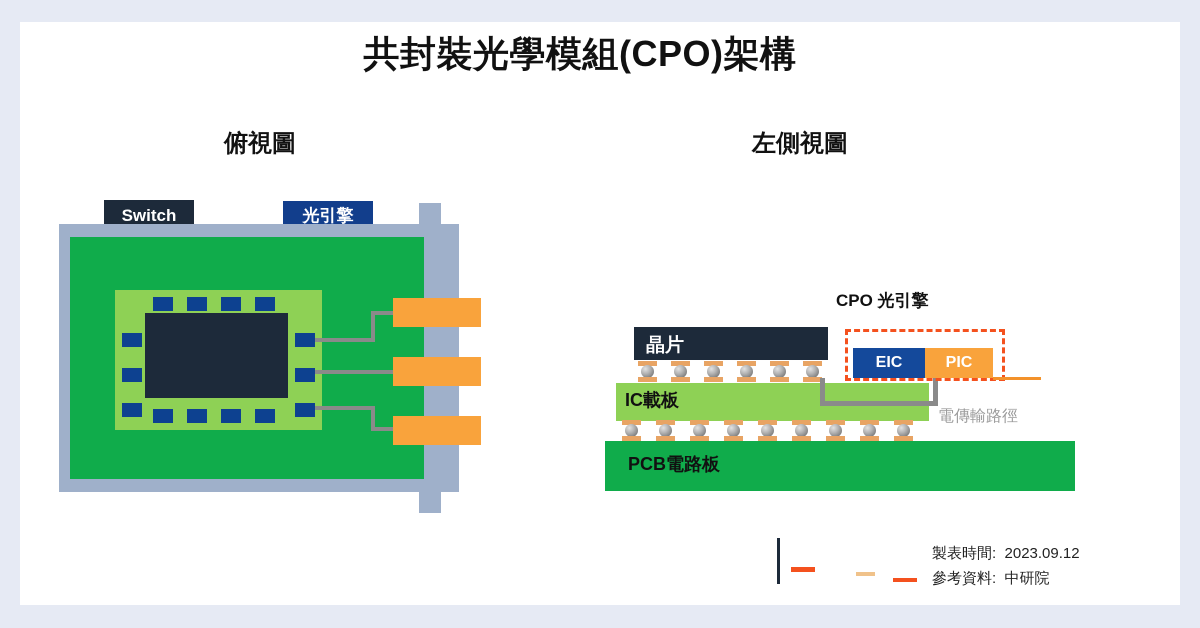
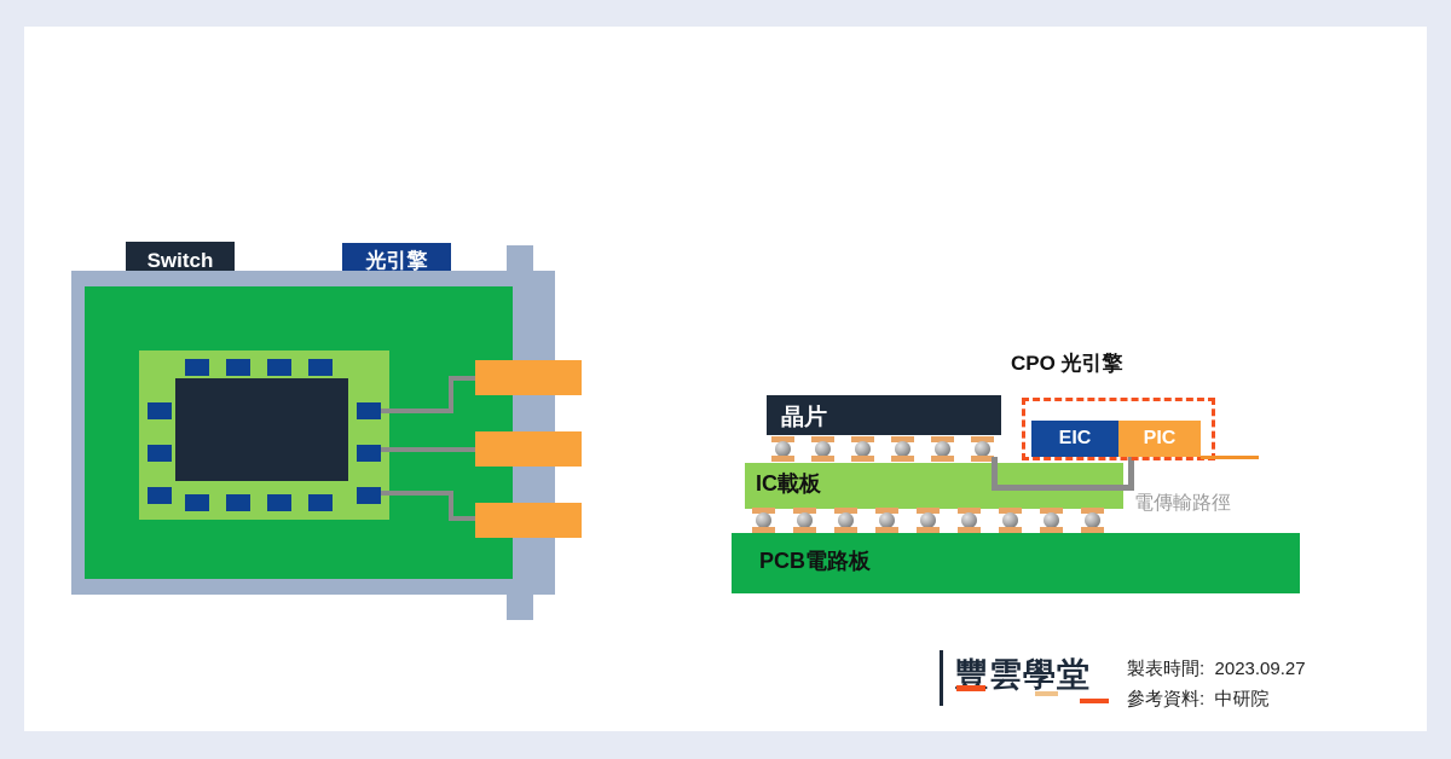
- 共封裝光學模組(CPO)架構
- 俯視圖
- 左側視圖
  Switch
  光引擎
  CPO 光引擎
  晶片
  IC載板
  PCB電路板
  EIC
  PIC
  電傳輸路徑
+ 豐雲學堂
- 製表時間: 2023.09.12
+ 製表時間: 2023.09.27
  參考資料: 中研院
